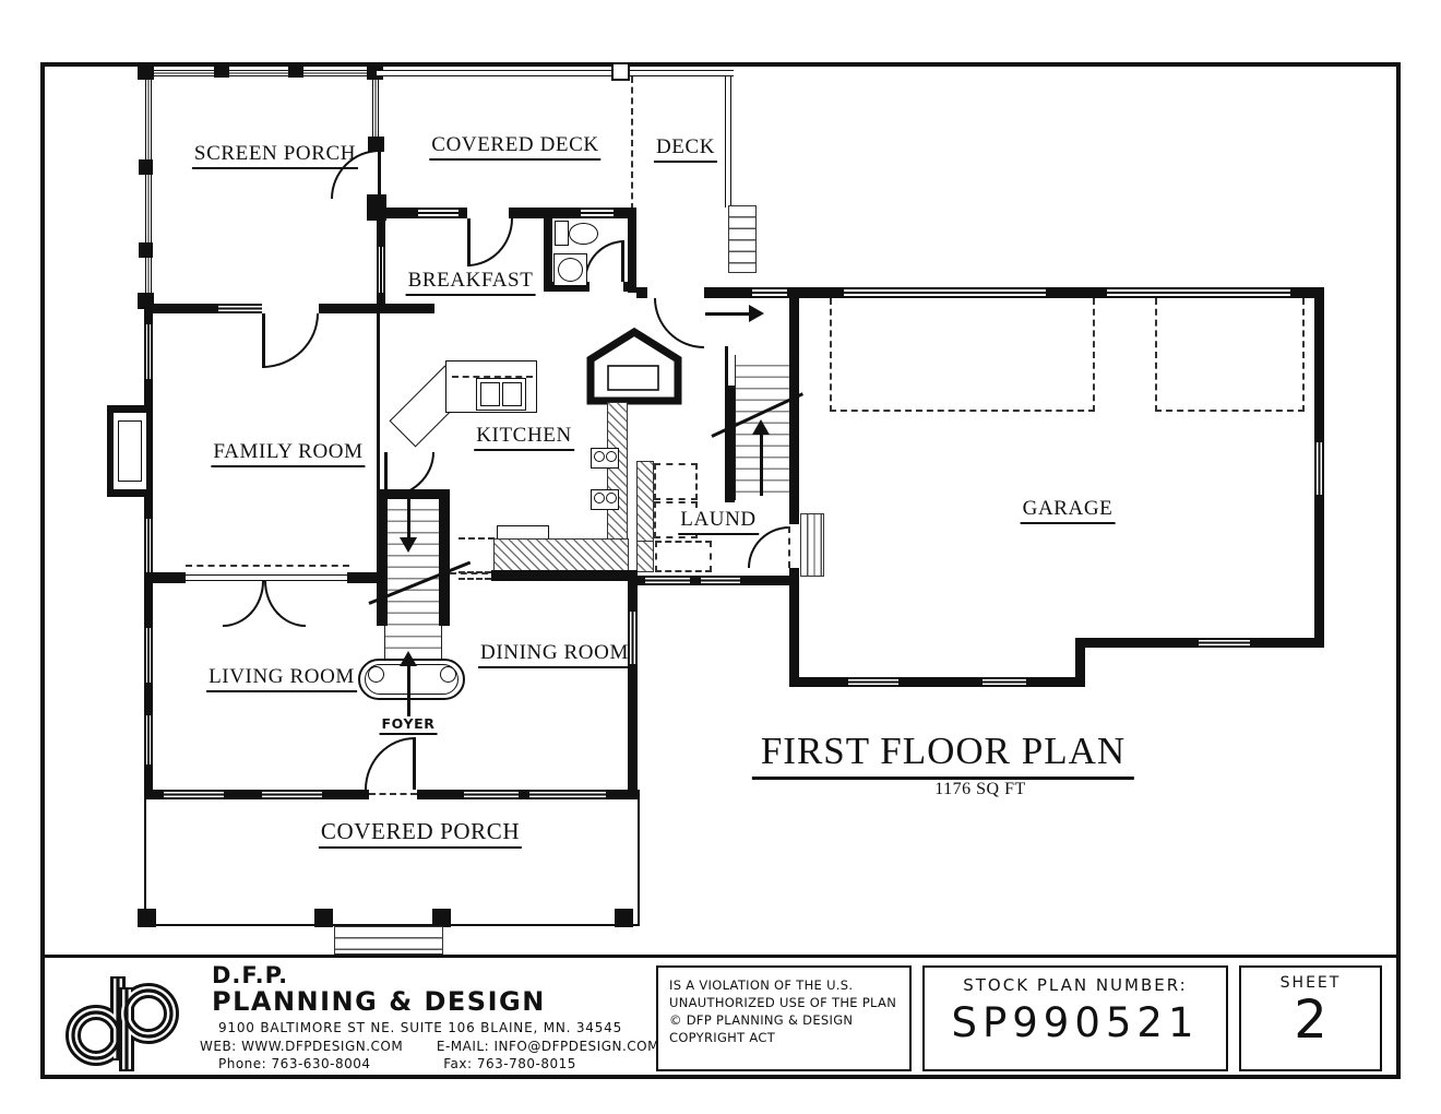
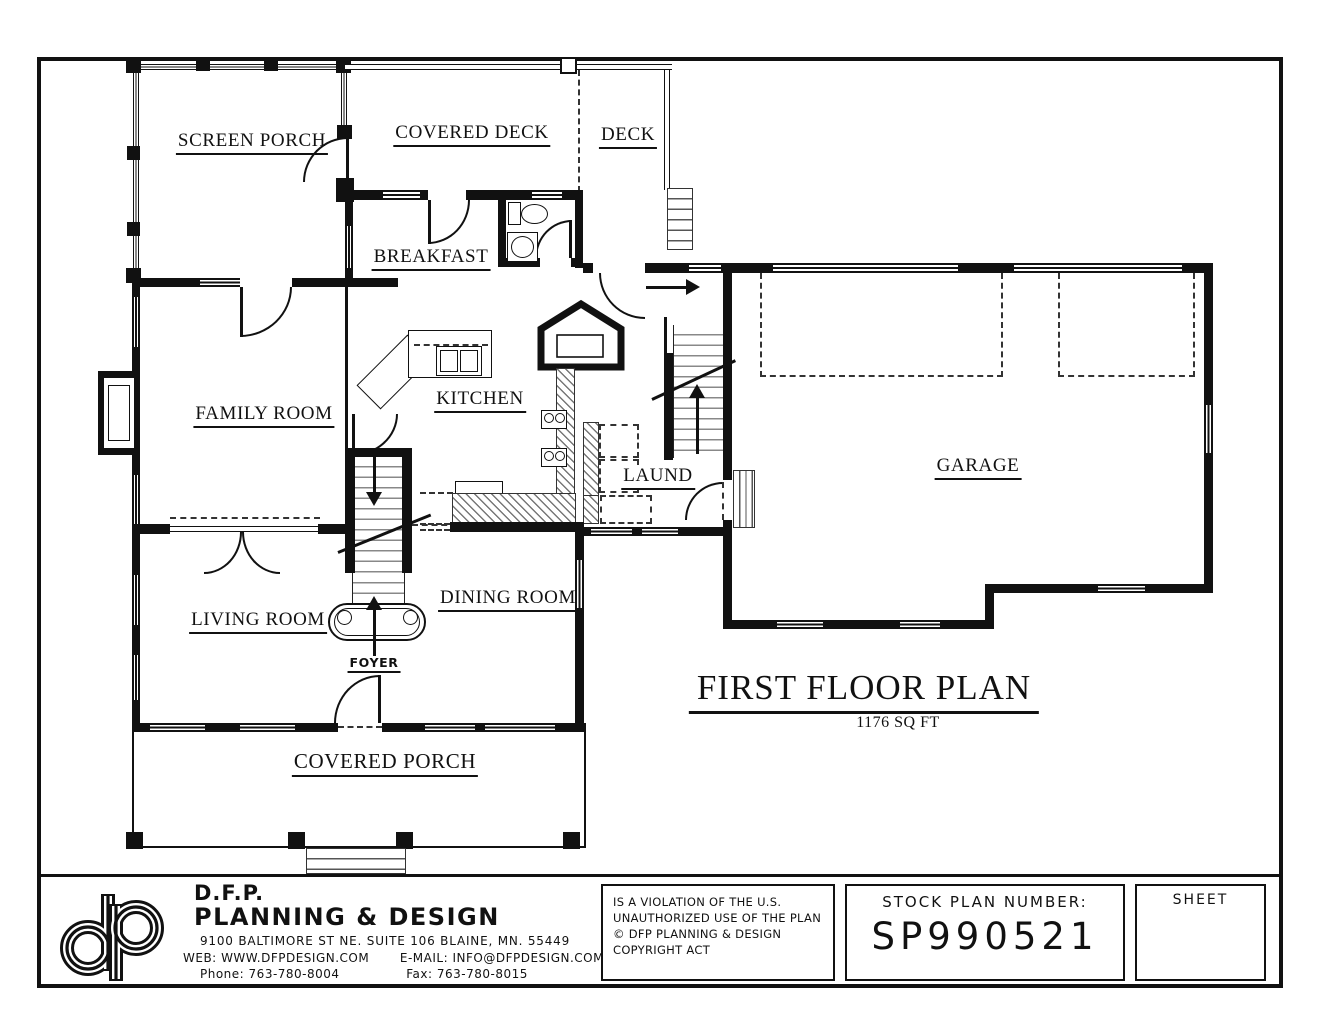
  SCREEN PORCH
  COVERED DECK
  DECK
  BREAKFAST
  FAMILY ROOM
  KITCHEN
  LAUND
  GARAGE
  LIVING ROOM
  DINING ROOM
  FOYER
  COVERED PORCH
  FIRST FLOOR PLAN
  1176 SQ FT
  D.F.P.
  PLANNING & DESIGN
- 9100 BALTIMORE ST NE. SUITE 106 BLAINE, MN. 34545
+ 9100 BALTIMORE ST NE. SUITE 106 BLAINE, MN. 55449
  WEB: WWW.DFPDESIGN.COM E-MAIL: INFO@DFPDESIGN.COM
- Phone: 763-630-8004 Fax: 763-780-8015
+ Phone: 763-780-8004 Fax: 763-780-8015
  IS A VIOLATION OF THE U.S.
  UNAUTHORIZED USE OF THE PLAN
  © DFP PLANNING & DESIGN
  COPYRIGHT ACT
  STOCK PLAN NUMBER:
  SP990521
  SHEET
- 2
